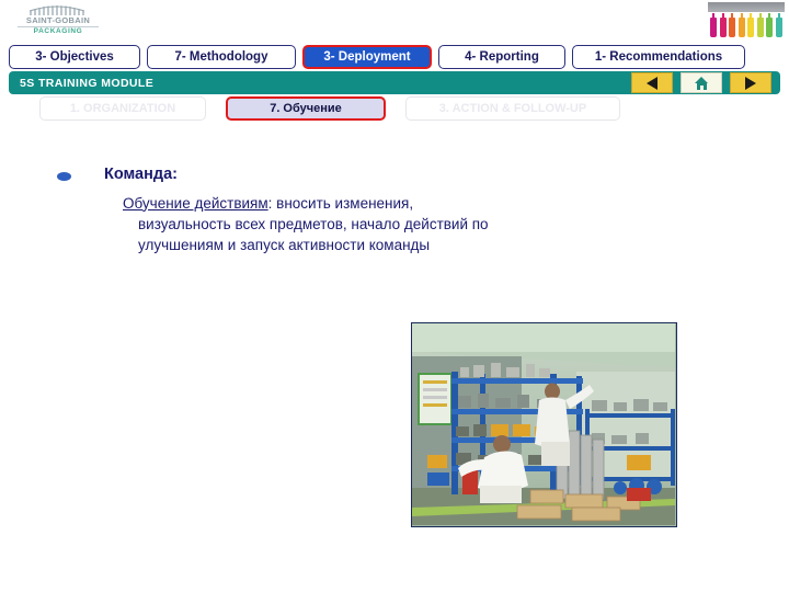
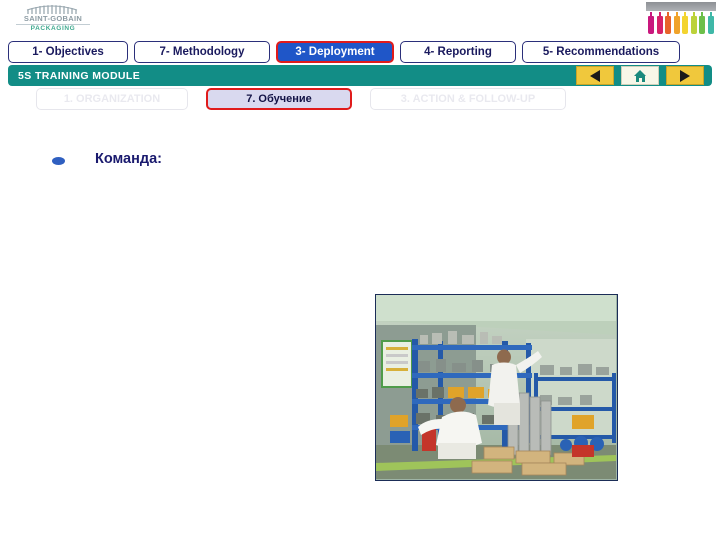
  SAINT-GOBAIN
- 3- Objectives
+ 1- Objectives
  7- Methodology
  3- Deployment
  4- Reporting
- 1- Recommendations
+ 5- Recommendations
  5S TRAINING MODULE
  7. Обучение
  Команда:
- Обучение действиям: вносить изменения, визуальность всех предметов, начало действий по улучшениям и запуск активности команды
